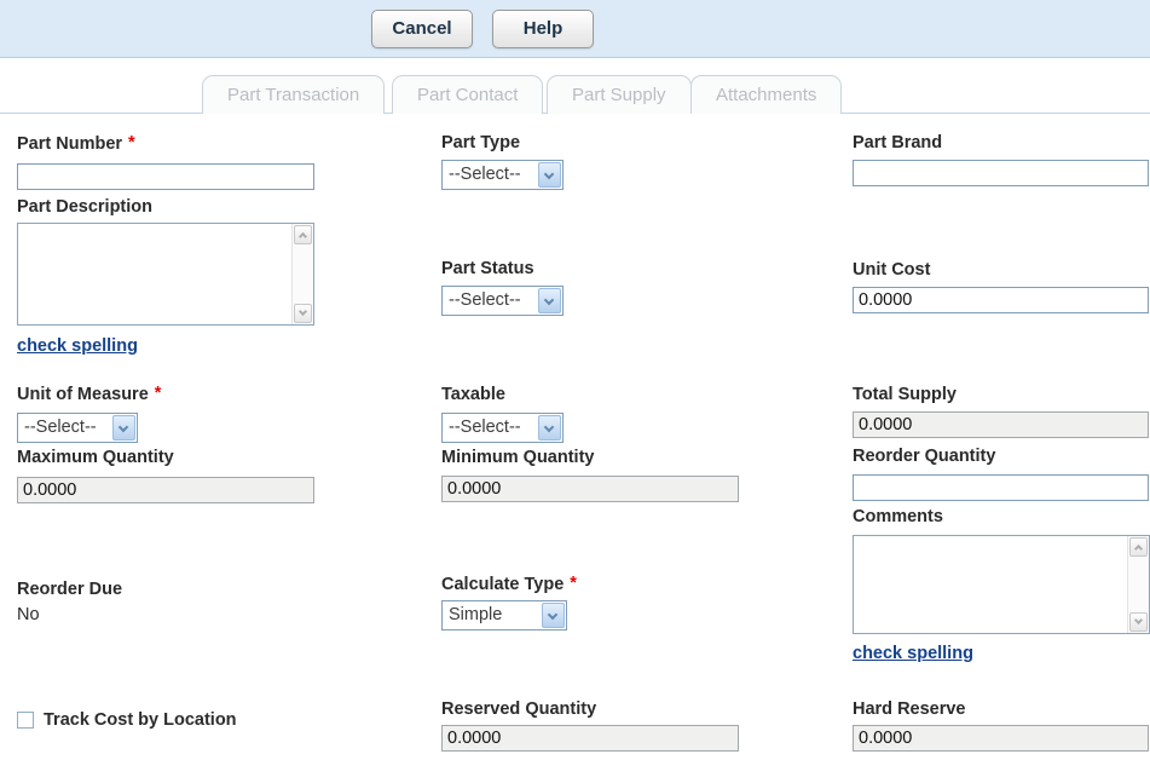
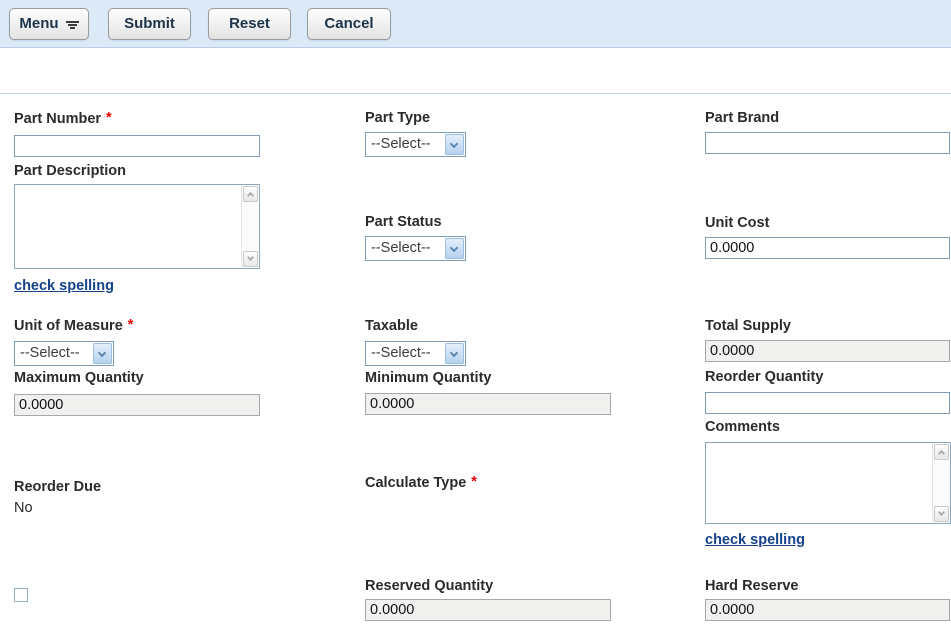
+ Menu
+ Submit
+ Reset
  Cancel
- Help
- Part Transaction
- Part Contact
- Part Supply
- Attachments
  Part Number *
  Part Description
  check spelling
  Unit of Measure *
  --Select--
  Maximum Quantity
  0.0000
  Reorder Due
  No
- Track Cost by Location
  Part Type
  --Select--
  Part Status
  --Select--
  Taxable
  --Select--
  Minimum Quantity
  0.0000
  Calculate Type *
- Simple
  Reserved Quantity
  0.0000
  Part Brand
  Unit Cost
  0.0000
  Total Supply
  0.0000
  Reorder Quantity
  Comments
  check spelling
  Hard Reserve
  0.0000
